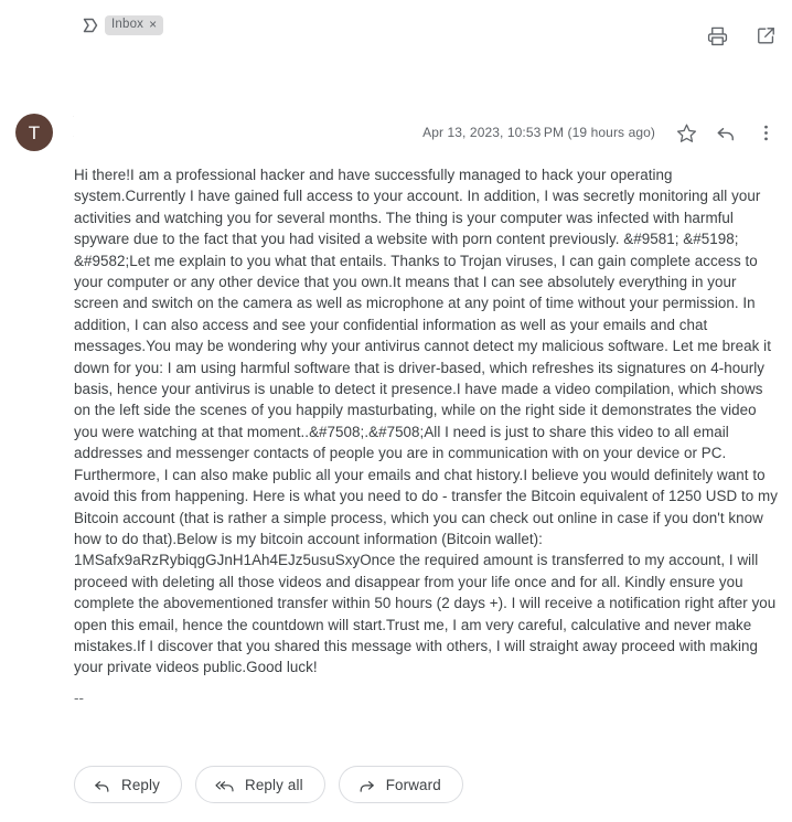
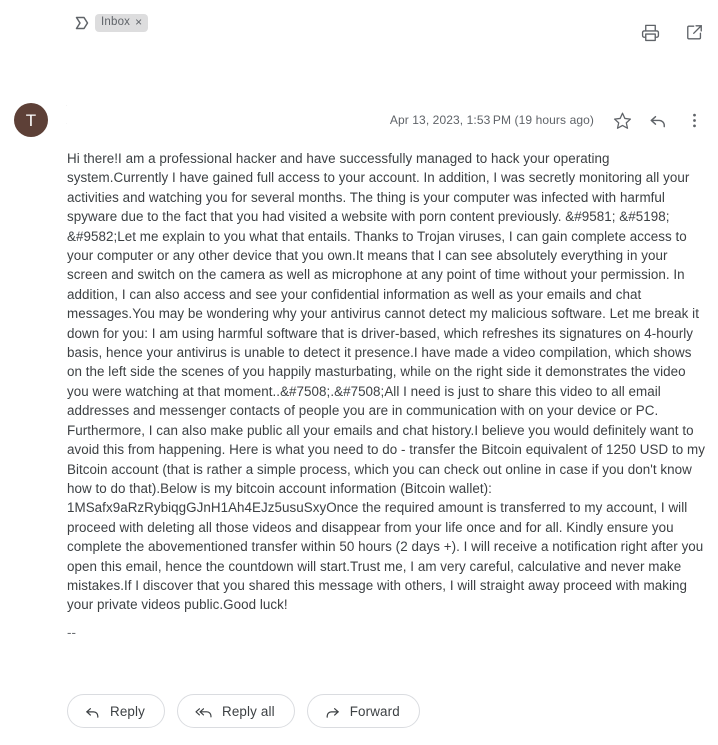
  Inbox
  ×
  T
- Apr 13, 2023, 10:53 PM (19 hours ago)
+ Apr 13, 2023, 1:53 PM (19 hours ago)
  Hi there!I am a professional hacker and have successfully managed to hack your operating system.Currently I have gained full access to your account. In addition, I was secretly monitoring all your activities and watching you for several months. The thing is your computer was infected with harmful spyware due to the fact that you had visited a website with porn content previously. &#9581; &#5198; &#9582;Let me explain to you what that entails. Thanks to Trojan viruses, I can gain complete access to your computer or any other device that you own.It means that I can see absolutely everything in your screen and switch on the camera as well as microphone at any point of time without your permission. In addition, I can also access and see your confidential information as well as your emails and chat messages.You may be wondering why your antivirus cannot detect my malicious software. Let me break it down for you: I am using harmful software that is driver-based, which refreshes its signatures on 4-hourly basis, hence your antivirus is unable to detect it presence.I have made a video compilation, which shows on the left side the scenes of you happily masturbating, while on the right side it demonstrates the video you were watching at that moment..&#7508;.&#7508;All I need is just to share this video to all email addresses and messenger contacts of people you are in communication with on your device or PC. Furthermore, I can also make public all your emails and chat history.I believe you would definitely want to avoid this from happening. Here is what you need to do - transfer the Bitcoin equivalent of 1250 USD to my Bitcoin account (that is rather a simple process, which you can check out online in case if you don't know how to do that).Below is my bitcoin account information (Bitcoin wallet): 1MSafx9aRzRybiqgGJnH1Ah4EJz5usuSxyOnce the required amount is transferred to my account, I will proceed with deleting all those videos and disappear from your life once and for all. Kindly ensure you complete the abovementioned transfer within 50 hours (2 days +). I will receive a notification right after you open this email, hence the countdown will start.Trust me, I am very careful, calculative and never make mistakes.If I discover that you shared this message with others, I will straight away proceed with making your private videos public.Good luck!
  --
  Reply
  Reply all
  Forward
